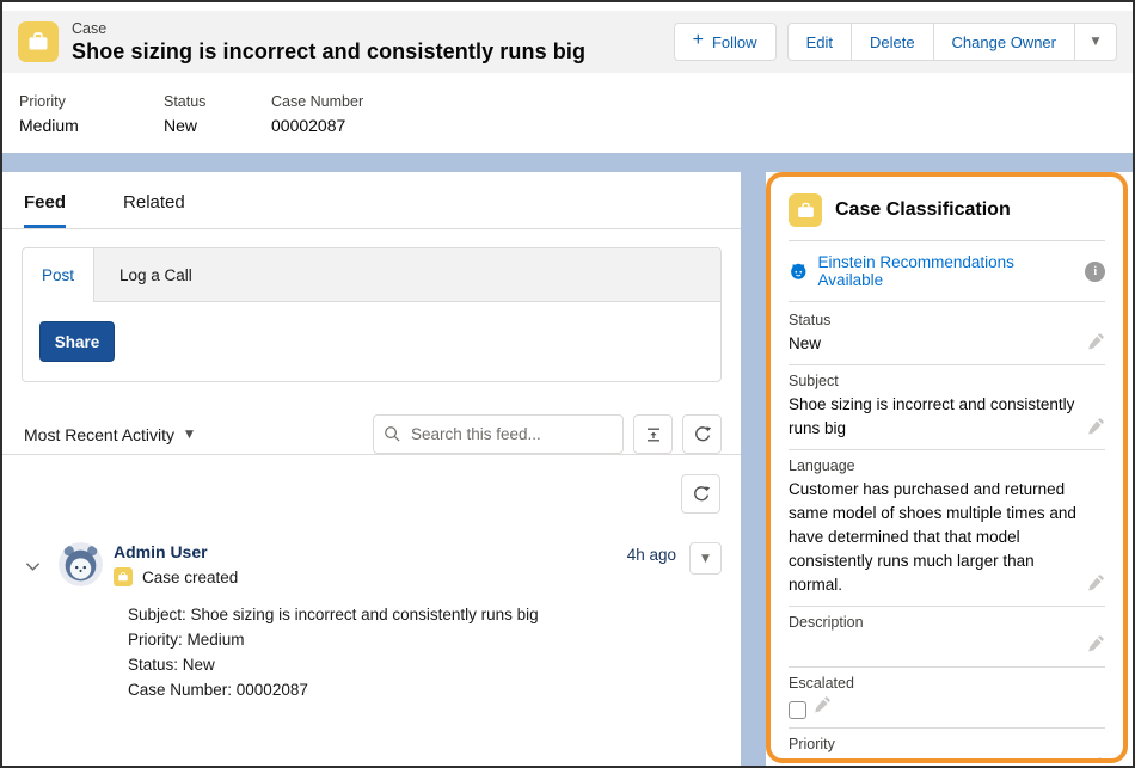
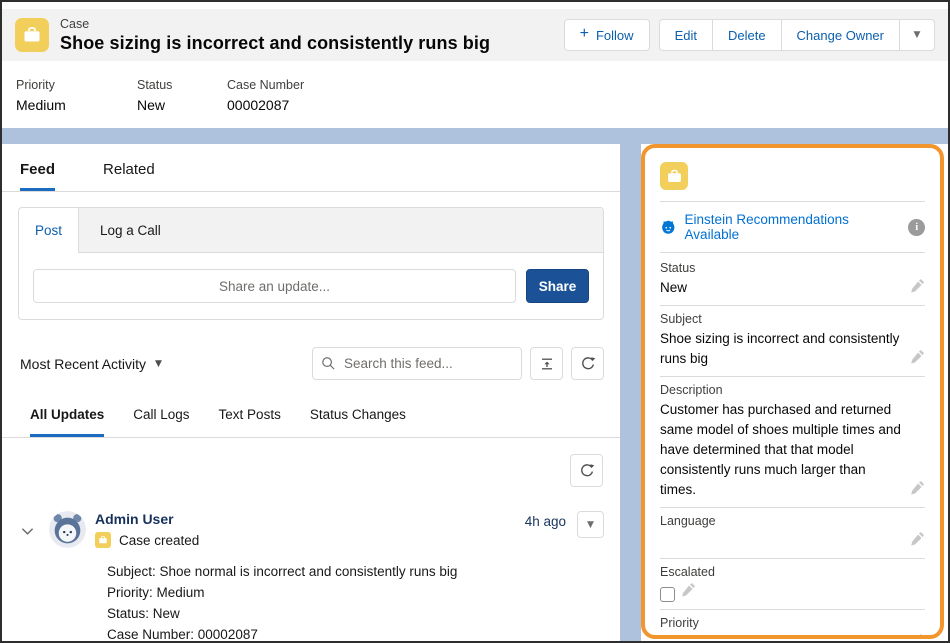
  Case
  Shoe sizing is incorrect and consistently runs big
  +
  Follow
  Edit
  Delete
  Change Owner
  ▼
  Priority
  Medium
  Status
  New
  Case Number
  00002087
  Feed
  Related
  Post
  Log a Call
+ Share an update...
  Share
  Most Recent Activity
  ▼
  Search this feed...
+ All Updates
+ Call Logs
+ Text Posts
+ Status Changes
  Admin User
  Case created
  4h ago
  ▼
- Subject: Shoe sizing is incorrect and consistently runs big
+ Subject: Shoe normal is incorrect and consistently runs big
  Priority: Medium
  Status: New
  Case Number: 00002087
- Case Classification
  Einstein Recommendations Available
  i
  Status
  New
  Subject
  Shoe sizing is incorrect and consistently runs big
- Language
+ Description
- Customer has purchased and returned same model of shoes multiple times and have determined that that model consistently runs much larger than normal.
+ Customer has purchased and returned same model of shoes multiple times and have determined that that model consistently runs much larger than times.
- Description
+ Language
  Escalated
  Priority
